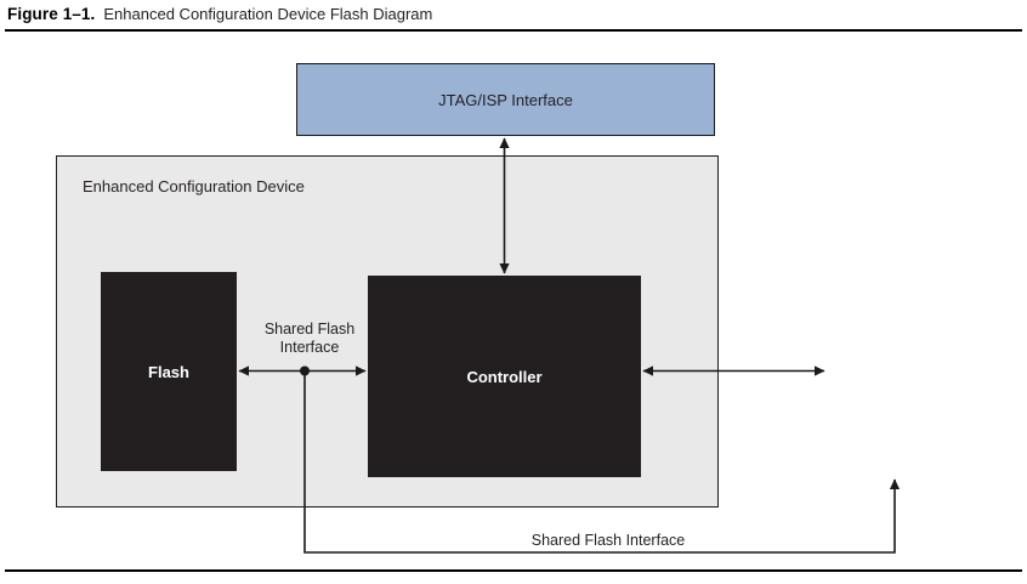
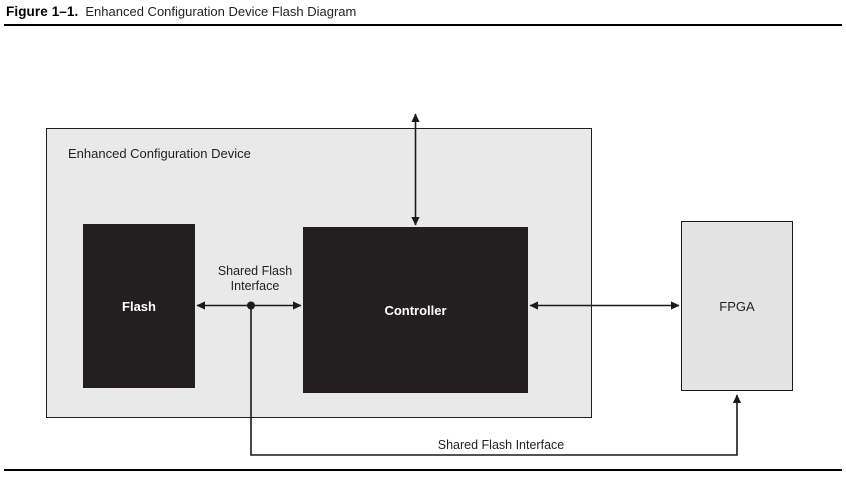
  Figure 1–1.
  Enhanced Configuration Device Flash Diagram
  Enhanced Configuration Device
- JTAG/ISP Interface
  Flash
  Controller
+ FPGA
  Shared Flash
  Interface
  Shared Flash Interface
